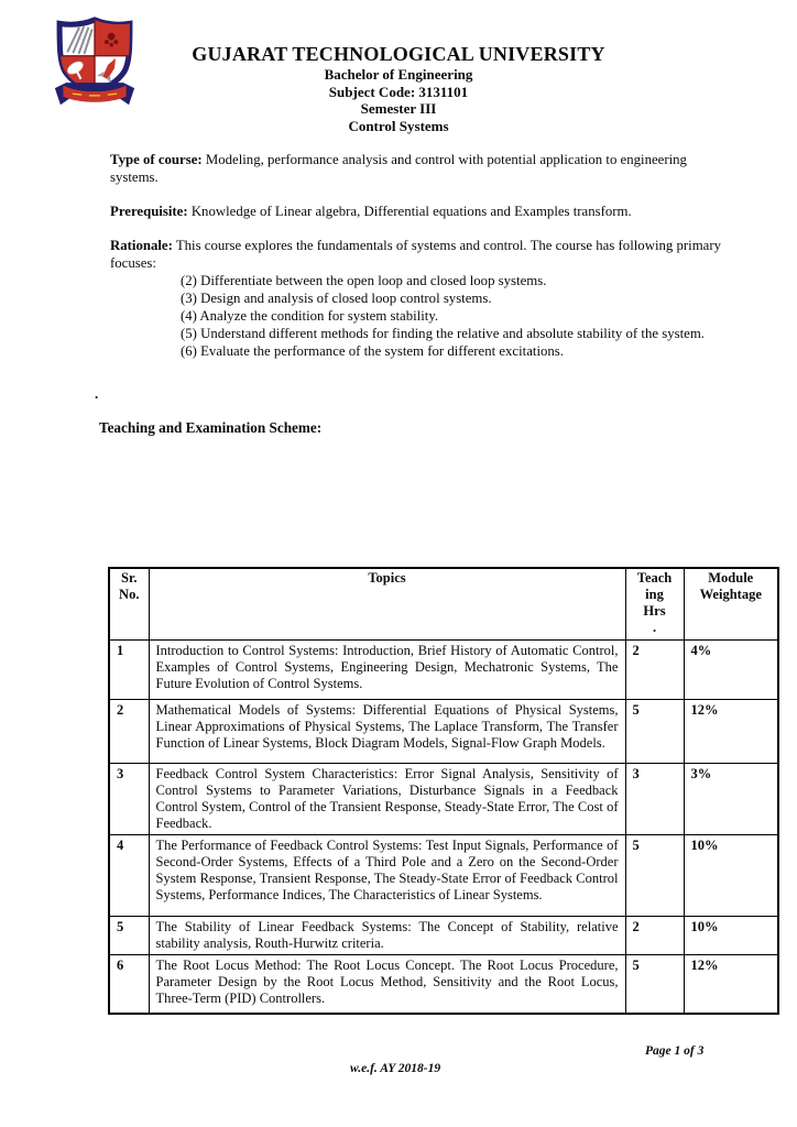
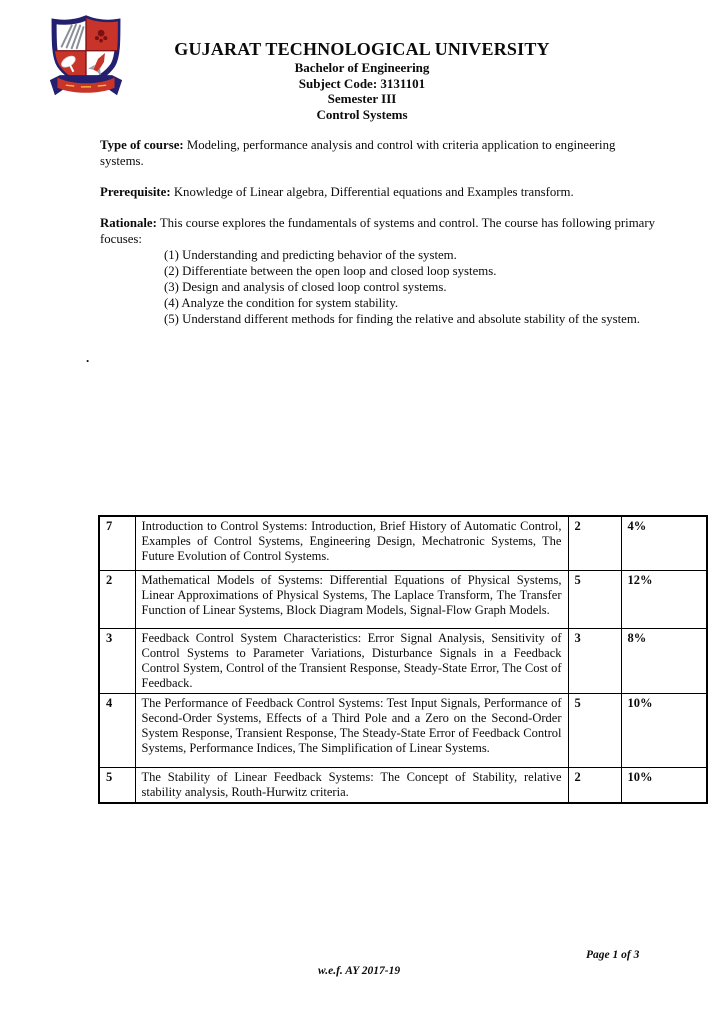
  GUJARAT TECHNOLOGICAL UNIVERSITY
  Bachelor of Engineering
  Subject Code: 3131101
  Semester III
  Control Systems
- Type of course: Modeling, performance analysis and control with potential application to engineering systems.
+ Type of course: Modeling, performance analysis and control with criteria application to engineering systems.
  Prerequisite: Knowledge of Linear algebra, Differential equations and Examples transform.
  Rationale: This course explores the fundamentals of systems and control. The course has following primary focuses:
+ (1) Understanding and predicting behavior of the system.
  (2) Differentiate between the open loop and closed loop systems.
  (3) Design and analysis of closed loop control systems.
  (4) Analyze the condition for system stability.
  (5) Understand different methods for finding the relative and absolute stability of the system.
- (6) Evaluate the performance of the system for different excitations.
  .
- Teaching and Examination Scheme:
- Sr. No.	Topics	Teach ing Hrs .	Module Weightage
- 1	Introduction to Control Systems: Introduction, Brief History of Automatic Control, Examples of Control Systems, Engineering Design, Mechatronic Systems, The Future Evolution of Control Systems.	2	4%
+ 7	Introduction to Control Systems: Introduction, Brief History of Automatic Control, Examples of Control Systems, Engineering Design, Mechatronic Systems, The Future Evolution of Control Systems.	2	4%
  2	Mathematical Models of Systems: Differential Equations of Physical Systems, Linear Approximations of Physical Systems, The Laplace Transform, The Transfer Function of Linear Systems, Block Diagram Models, Signal-Flow Graph Models.	5	12%
- 3	Feedback Control System Characteristics: Error Signal Analysis, Sensitivity of Control Systems to Parameter Variations, Disturbance Signals in a Feedback Control System, Control of the Transient Response, Steady-State Error, The Cost of Feedback.	3	3%
+ 3	Feedback Control System Characteristics: Error Signal Analysis, Sensitivity of Control Systems to Parameter Variations, Disturbance Signals in a Feedback Control System, Control of the Transient Response, Steady-State Error, The Cost of Feedback.	3	8%
- 4	The Performance of Feedback Control Systems: Test Input Signals, Performance of Second-Order Systems, Effects of a Third Pole and a Zero on the Second-Order System Response, Transient Response, The Steady-State Error of Feedback Control Systems, Performance Indices, The Characteristics of Linear Systems.	5	10%
+ 4	The Performance of Feedback Control Systems: Test Input Signals, Performance of Second-Order Systems, Effects of a Third Pole and a Zero on the Second-Order System Response, Transient Response, The Steady-State Error of Feedback Control Systems, Performance Indices, The Simplification of Linear Systems.	5	10%
  5	The Stability of Linear Feedback Systems: The Concept of Stability, relative stability analysis, Routh-Hurwitz criteria.	2	10%
- 6	The Root Locus Method: The Root Locus Concept. The Root Locus Procedure, Parameter Design by the Root Locus Method, Sensitivity and the Root Locus, Three-Term (PID) Controllers.	5	12%
  Page 1 of 3
- w.e.f. AY 2018-19
+ w.e.f. AY 2017-19
